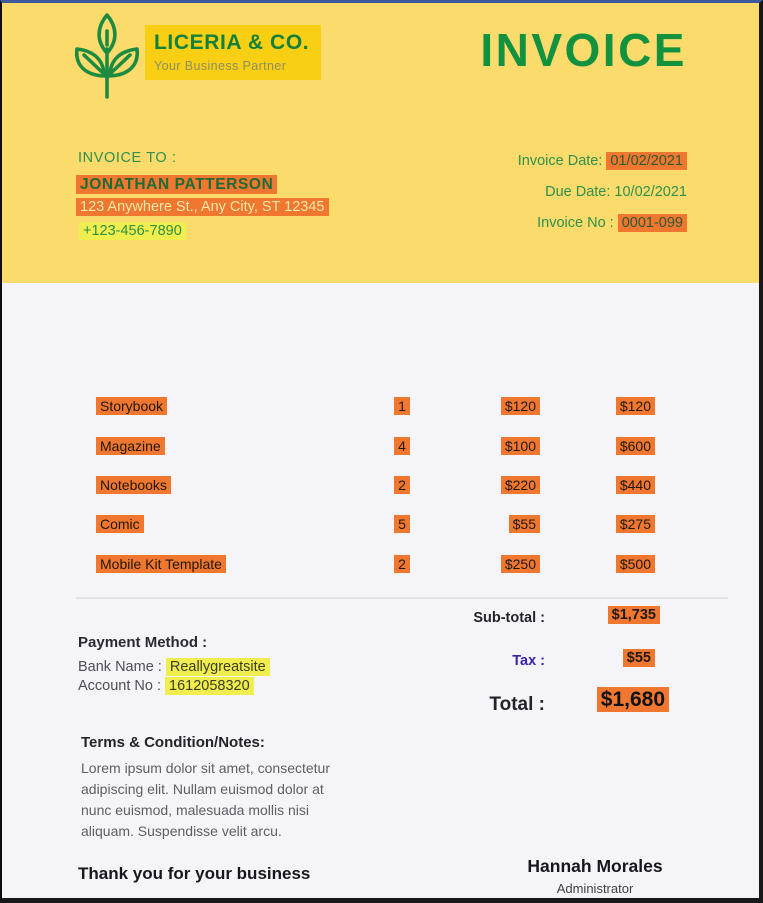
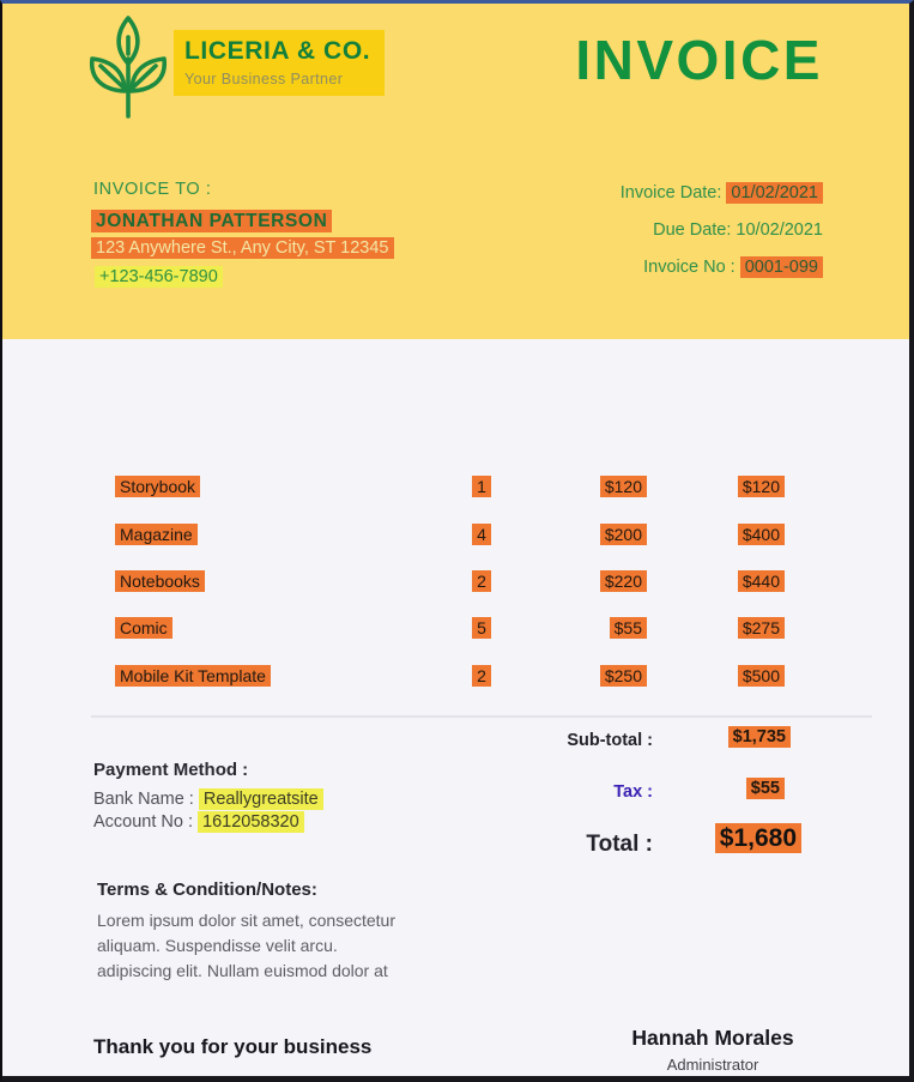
  LICERIA & CO.
  Your Business Partner
  INVOICE
  INVOICE TO :
  JONATHAN PATTERSON
  123 Anywhere St., Any City, ST 12345
  +123-456-7890
  Invoice Date: 01/02/2021
  Due Date: 10/02/2021
  Invoice No : 0001-099
  Storybook
  1
  $120
  $120
  Magazine
  4
- $100
+ $200
- $600
+ $400
  Notebooks
  2
  $220
  $440
  Comic
  5
  $55
  $275
  Mobile Kit Template
  2
  $250
  $500
  Sub-total :
  $1,735
  Tax :
  $55
  Total :
  $1,680
  Payment Method :
  Bank Name : Reallygreatsite
  Account No : 1612058320
  Terms & Condition/Notes:
  Lorem ipsum dolor sit amet, consectetur
- adipiscing elit. Nullam euismod dolor at
+ aliquam. Suspendisse velit arcu.
- nunc euismod, malesuada mollis nisi
- aliquam. Suspendisse velit arcu.
+ adipiscing elit. Nullam euismod dolor at
  Thank you for your business
  Hannah Morales
  Administrator
